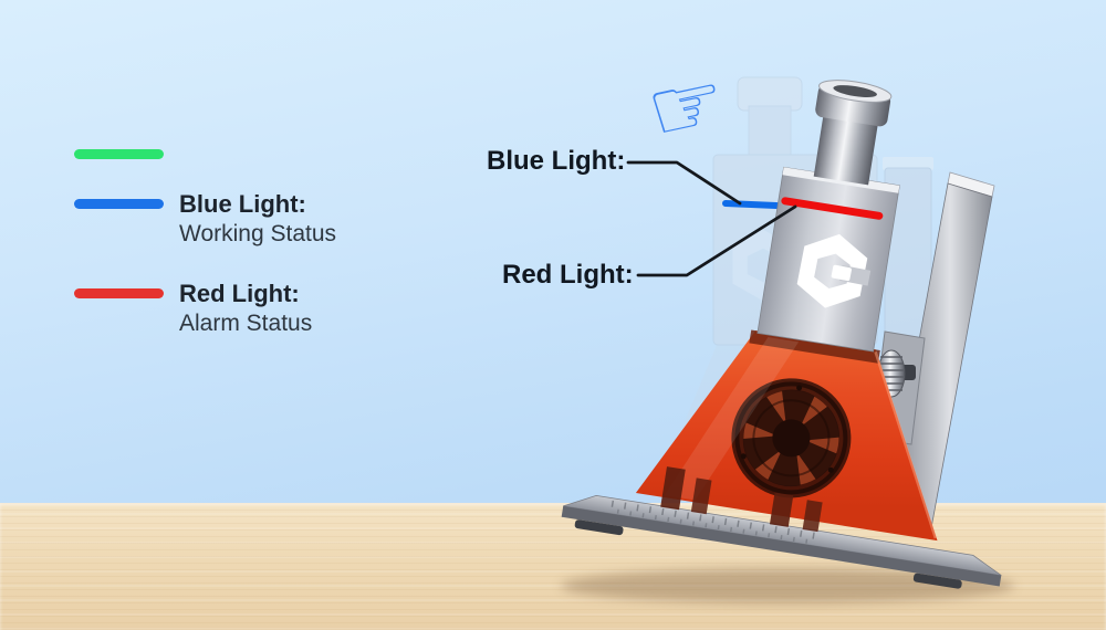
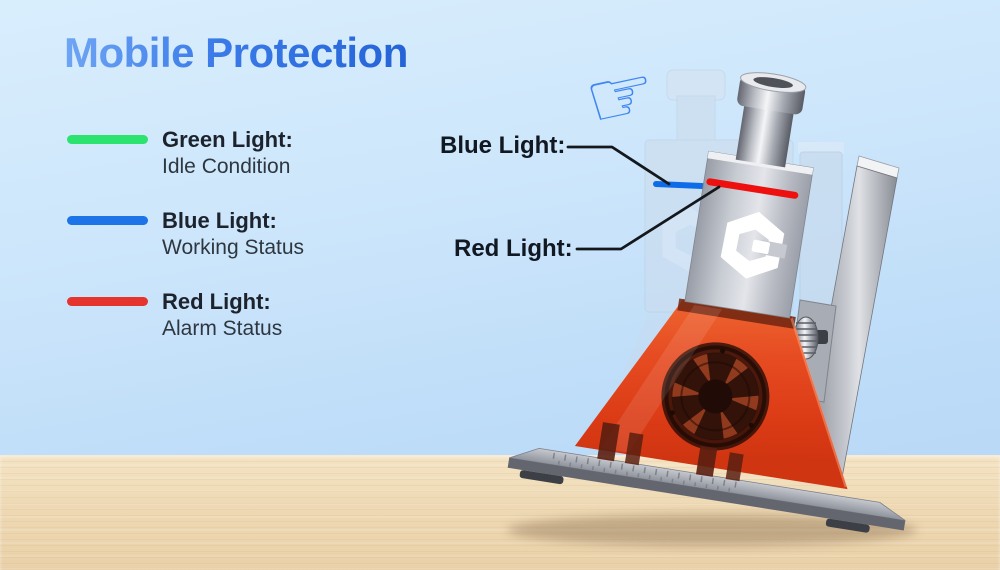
+ Mobile Protection
+ Green Light:
+ Idle Condition
  Blue Light:
  Working Status
  Red Light:
  Alarm Status
  Blue Light:
  Red Light:
